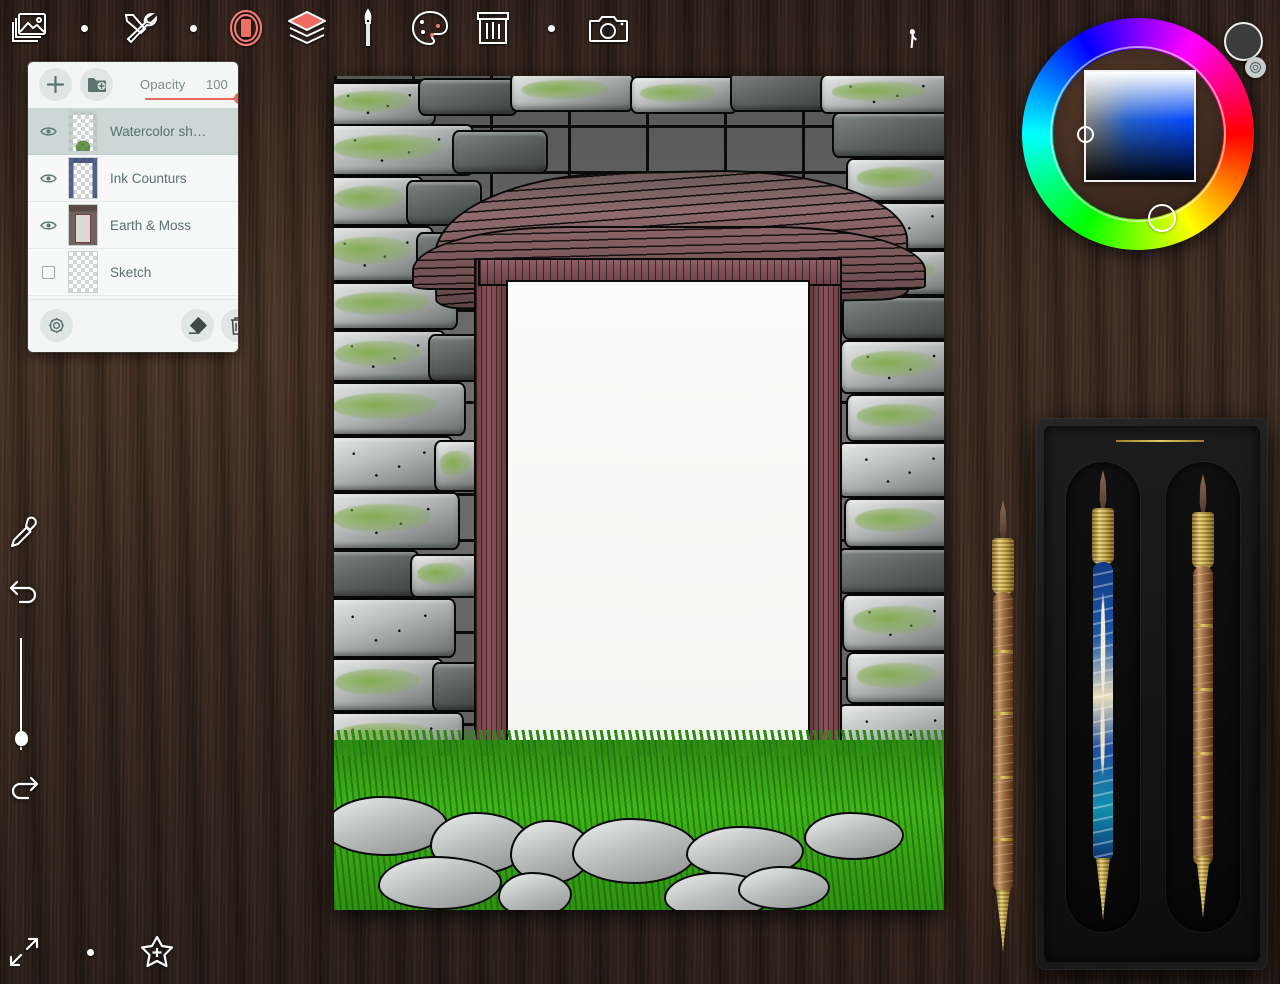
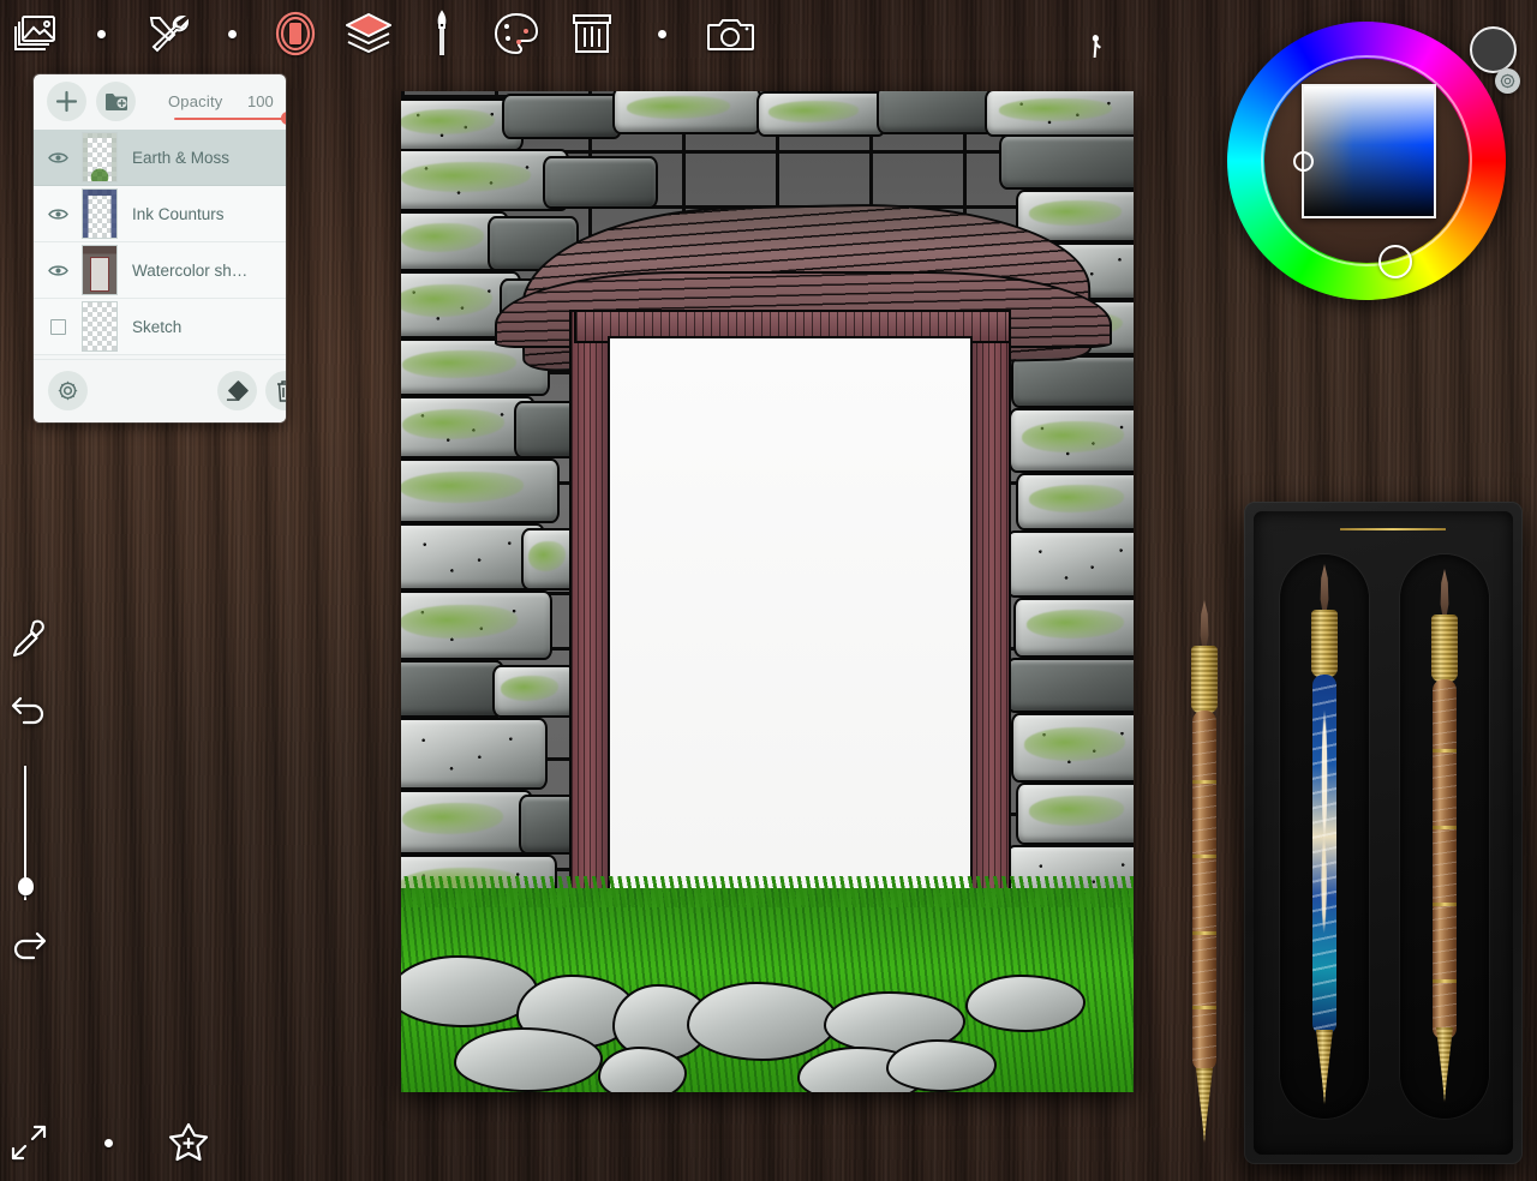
  Opacity
  100
- Watercolor sh…
+ Earth & Moss
  Ink Counturs
- Earth & Moss
+ Watercolor sh…
  Sketch
